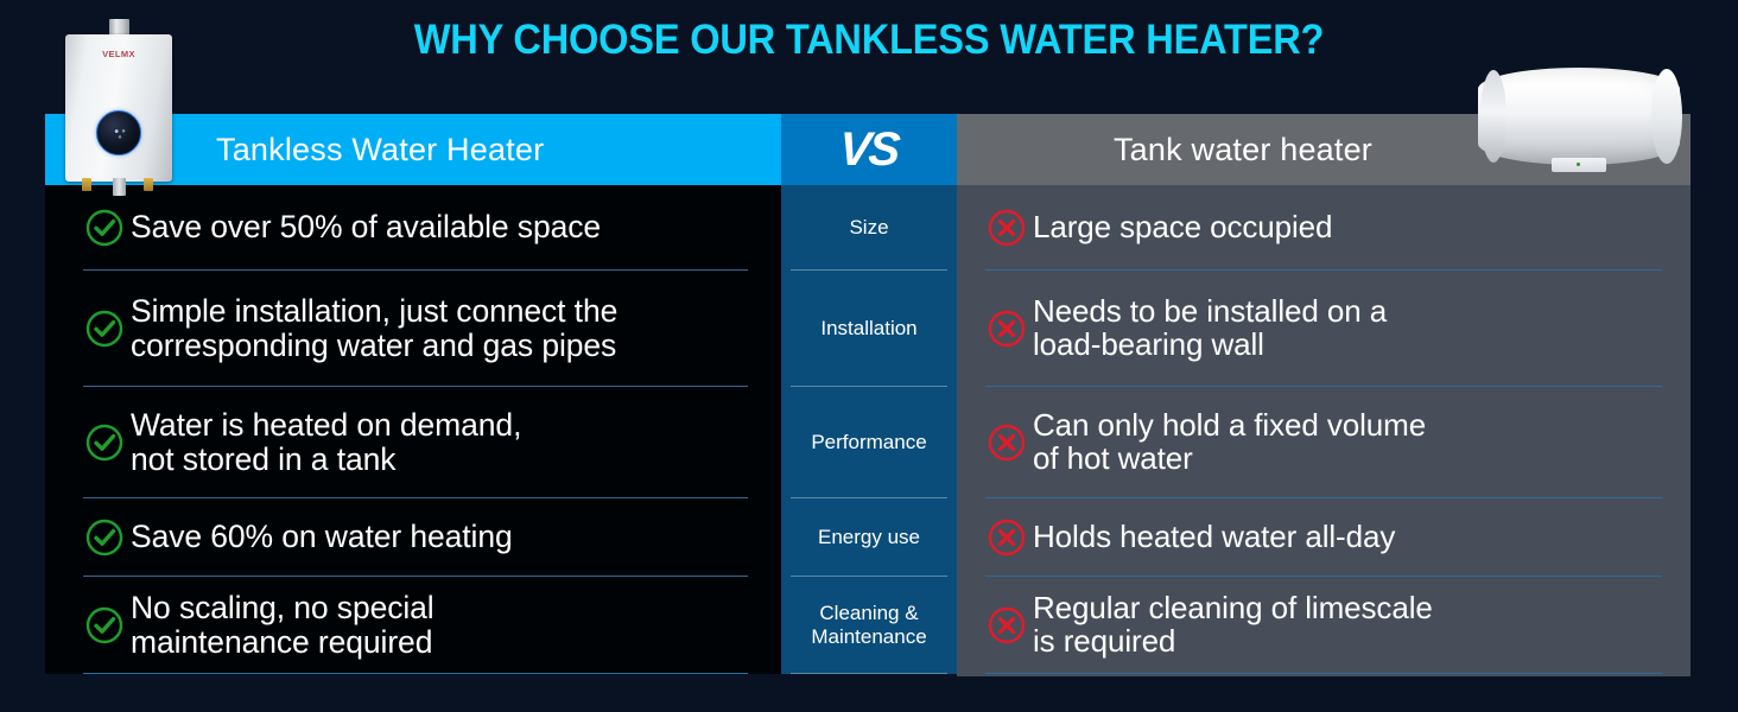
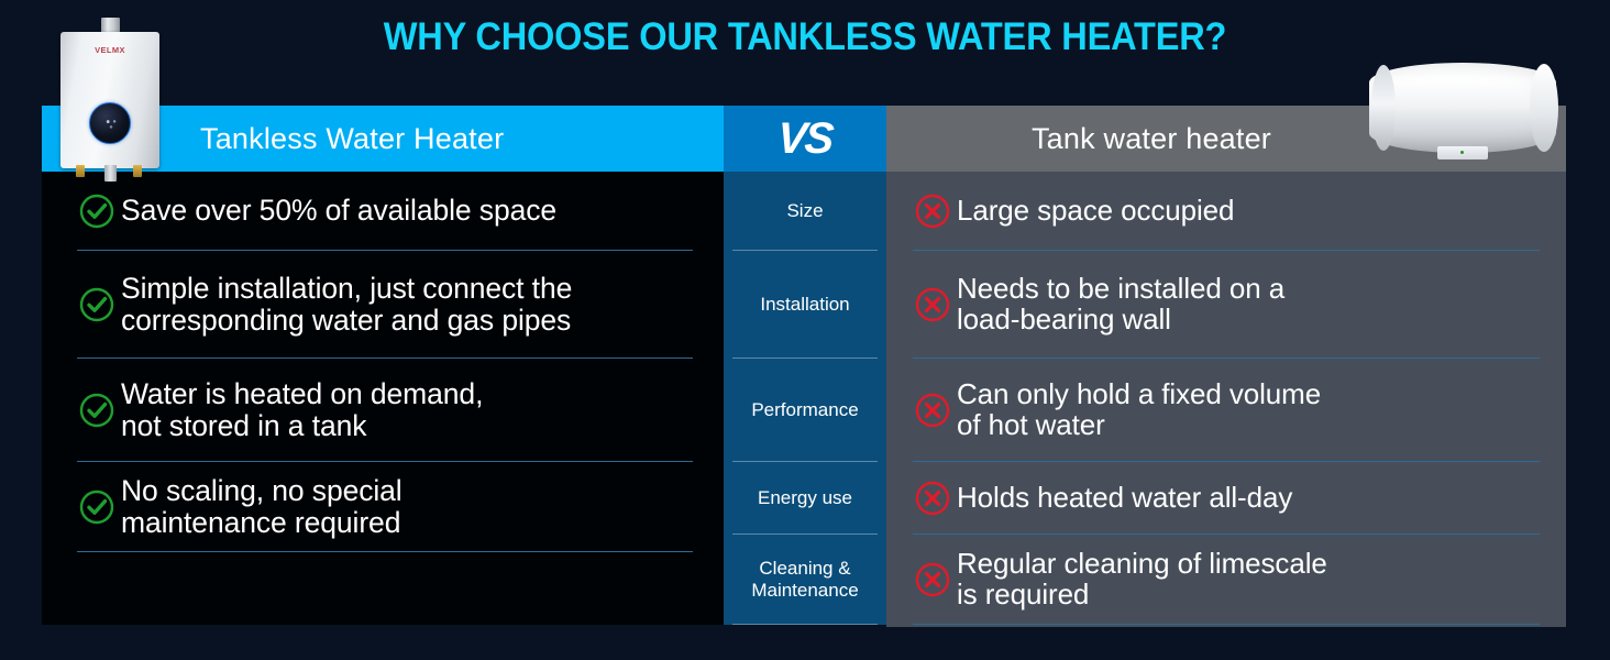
  WHY CHOOSE OUR TANKLESS WATER HEATER?
  Tankless Water Heater
  Tank water heater
  Save over 50% of available space
  Simple installation, just connect the
  corresponding water and gas pipes
  Water is heated on demand,
  not stored in a tank
- Save 60% on water heating
  No scaling, no special
  maintenance required
  Size
  Installation
  Performance
  Energy use
  Cleaning &
  Maintenance
  Large space occupied
  Needs to be installed on a
  load-bearing wall
  Can only hold a fixed volume
  of hot water
  Holds heated water all-day
  Regular cleaning of limescale
  is required
  VELMX
